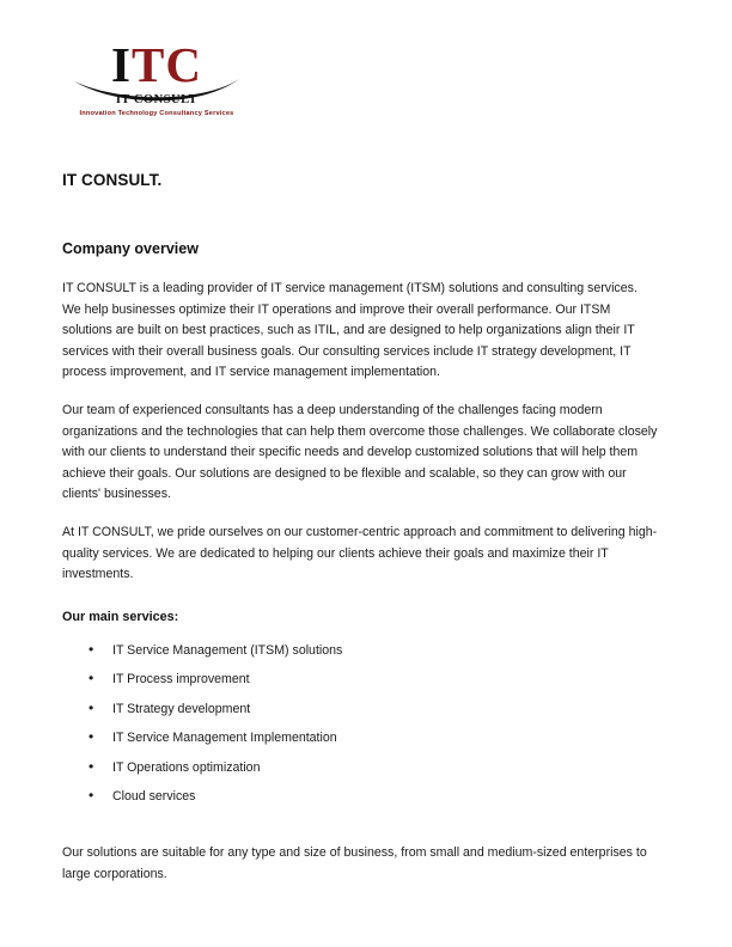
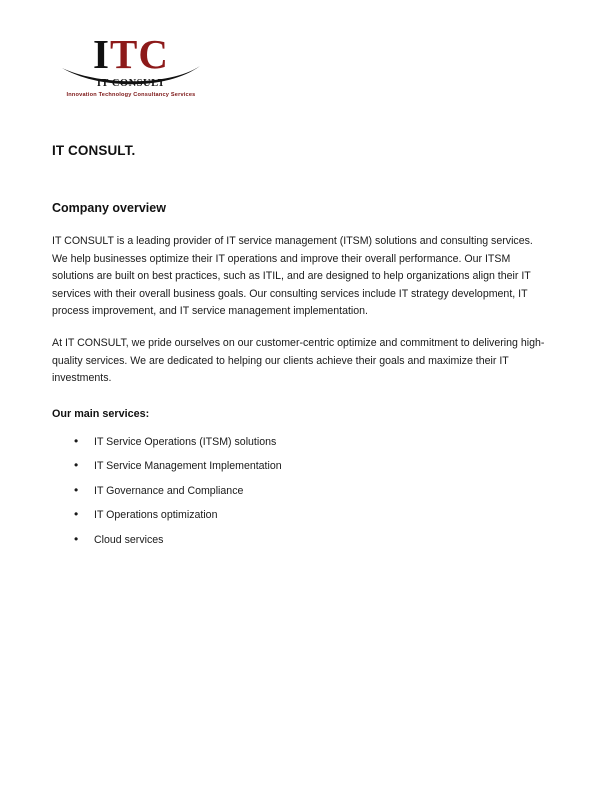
  ITC
  IT CONSULT
  IT CONSULT.
  Company overview
  IT CONSULT is a leading provider of IT service management (ITSM) solutions and consulting services. We help businesses optimize their IT operations and improve their overall performance. Our ITSM solutions are built on best practices, such as ITIL, and are designed to help organizations align their IT services with their overall business goals. Our consulting services include IT strategy development, IT process improvement, and IT service management implementation.
- Our team of experienced consultants has a deep understanding of the challenges facing modern organizations and the technologies that can help them overcome those challenges. We collaborate closely with our clients to understand their specific needs and develop customized solutions that will help them achieve their goals. Our solutions are designed to be flexible and scalable, so they can grow with our clients' businesses.
- At IT CONSULT, we pride ourselves on our customer-centric approach and commitment to delivering high-quality services. We are dedicated to helping our clients achieve their goals and maximize their IT investments.
+ At IT CONSULT, we pride ourselves on our customer-centric optimize and commitment to delivering high-quality services. We are dedicated to helping our clients achieve their goals and maximize their IT investments.
  Our main services:
- IT Service Management (ITSM) solutions
+ IT Service Operations (ITSM) solutions
- IT Process improvement
- IT Strategy development
  IT Service Management Implementation
+ IT Governance and Compliance
  IT Operations optimization
  Cloud services
- Our solutions are suitable for any type and size of business, from small and medium-sized enterprises to large corporations.
